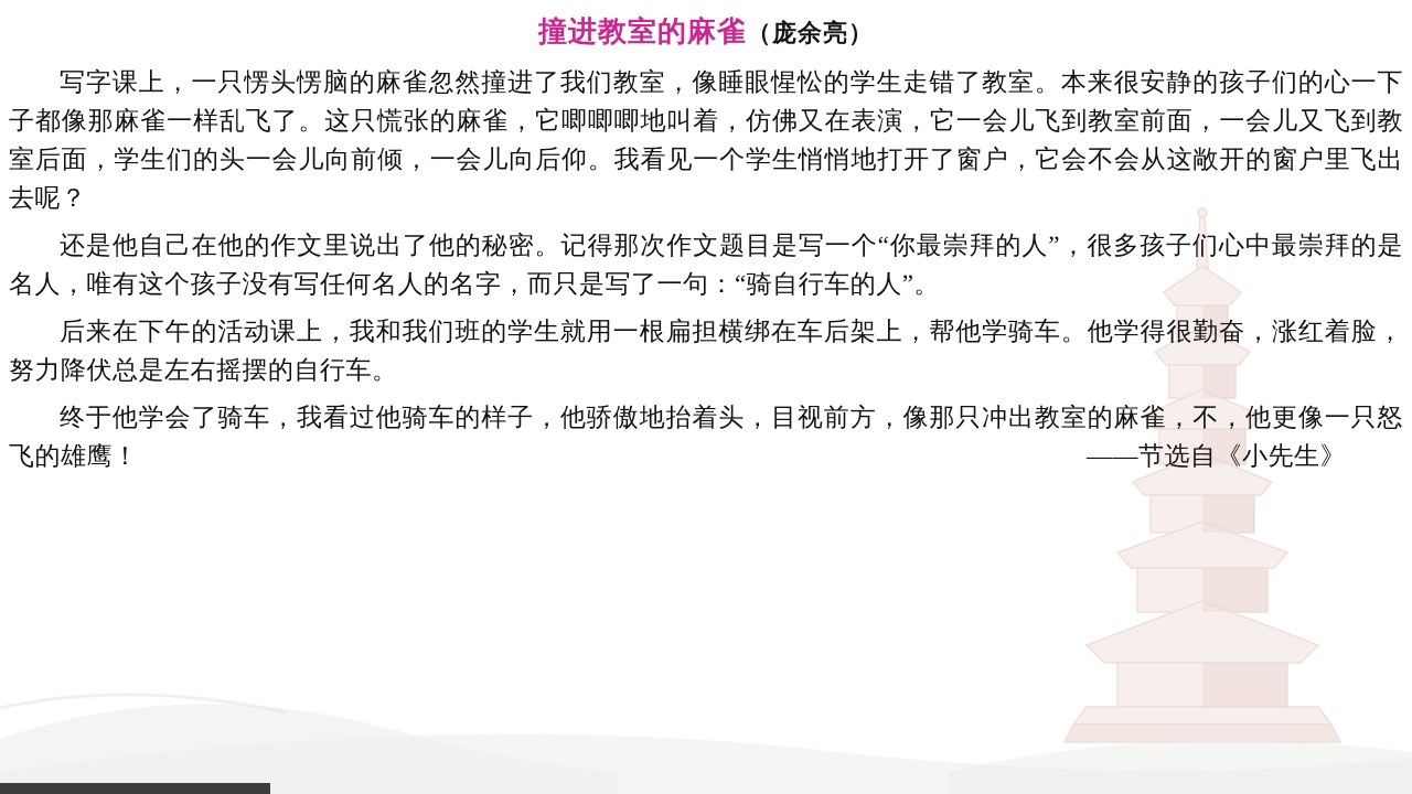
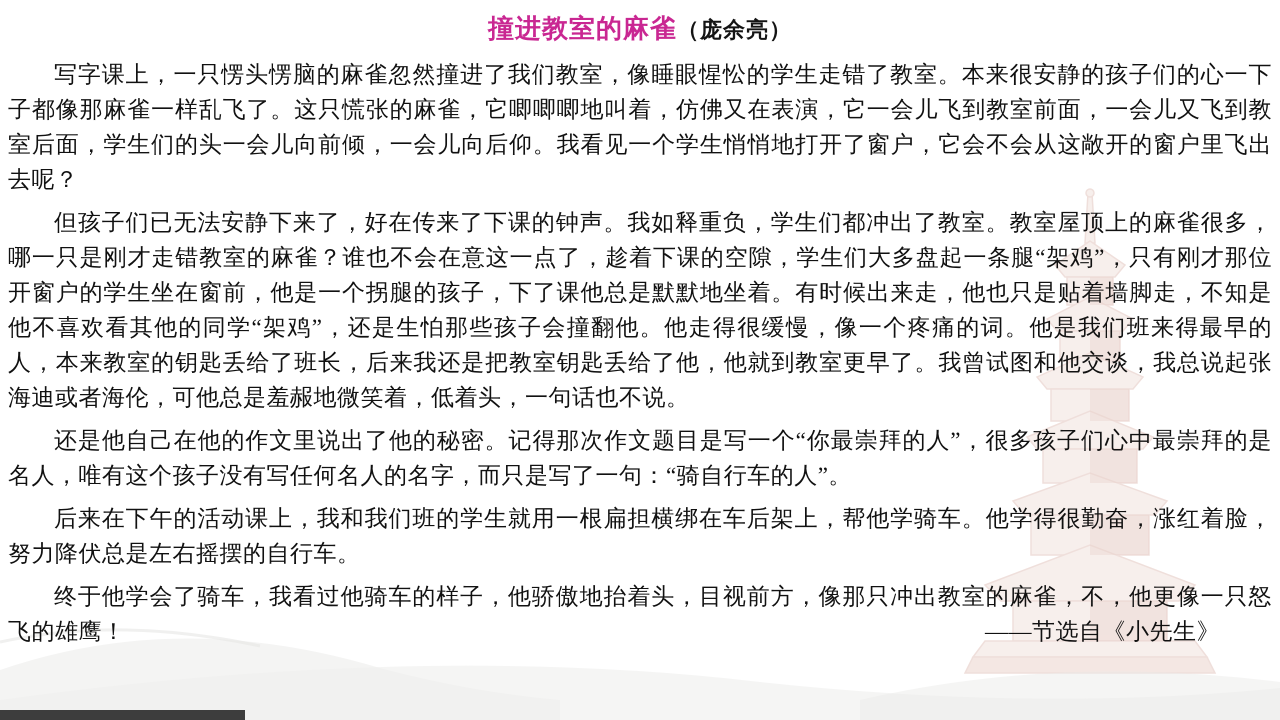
  撞进教室的麻雀（庞余亮）
  写字课上，一只愣头愣脑的麻雀忽然撞进了我们教室，像睡眼惺忪的学生走错了教室。本来很安静的孩子们的心一下子都像那麻雀一样乱飞了。这只慌张的麻雀，它唧唧唧地叫着，仿佛又在表演，它一会儿飞到教室前面，一会儿又飞到教室后面，学生们的头一会儿向前倾，一会儿向后仰。我看见一个学生悄悄地打开了窗户，它会不会从这敞开的窗户里飞出去呢？
+ 但孩子们已无法安静下来了，好在传来了下课的钟声。我如释重负，学生们都冲出了教室。教室屋顶上的麻雀很多，哪一只是刚才走错教室的麻雀？谁也不会在意这一点了，趁着下课的空隙，学生们大多盘起一条腿“架鸡”，只有刚才那位开窗户的学生坐在窗前，他是一个拐腿的孩子，下了课他总是默默地坐着。有时候出来走，他也只是贴着墙脚走，不知是他不喜欢看其他的同学“架鸡”，还是生怕那些孩子会撞翻他。他走得很缓慢，像一个疼痛的词。他是我们班来得最早的人，本来教室的钥匙丢给了班长，后来我还是把教室钥匙丢给了他，他就到教室更早了。我曾试图和他交谈，我总说起张海迪或者海伦，可他总是羞赧地微笑着，低着头，一句话也不说。
  还是他自己在他的作文里说出了他的秘密。记得那次作文题目是写一个“你最崇拜的人”，很多孩子们心中最崇拜的是名人，唯有这个孩子没有写任何名人的名字，而只是写了一句：“骑自行车的人”。
  后来在下午的活动课上，我和我们班的学生就用一根扁担横绑在车后架上，帮他学骑车。他学得很勤奋，涨红着脸，努力降伏总是左右摇摆的自行车。
  终于他学会了骑车，我看过他骑车的样子，他骄傲地抬着头，目视前方，像那只冲出教室的麻雀，不，他更像一只怒飞的雄鹰！
  ——节选自《小先生》
